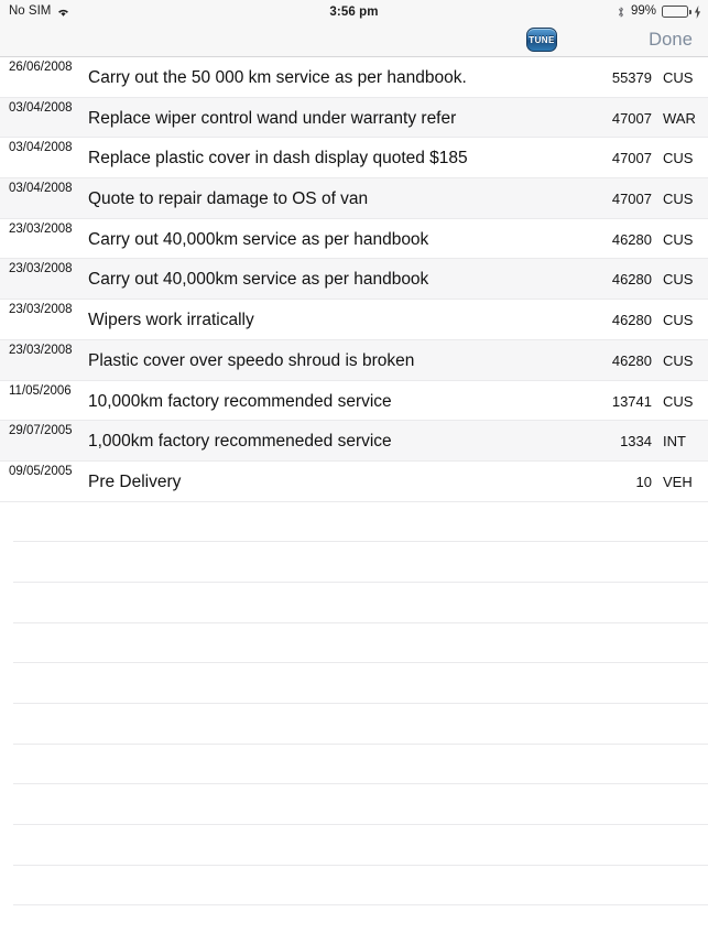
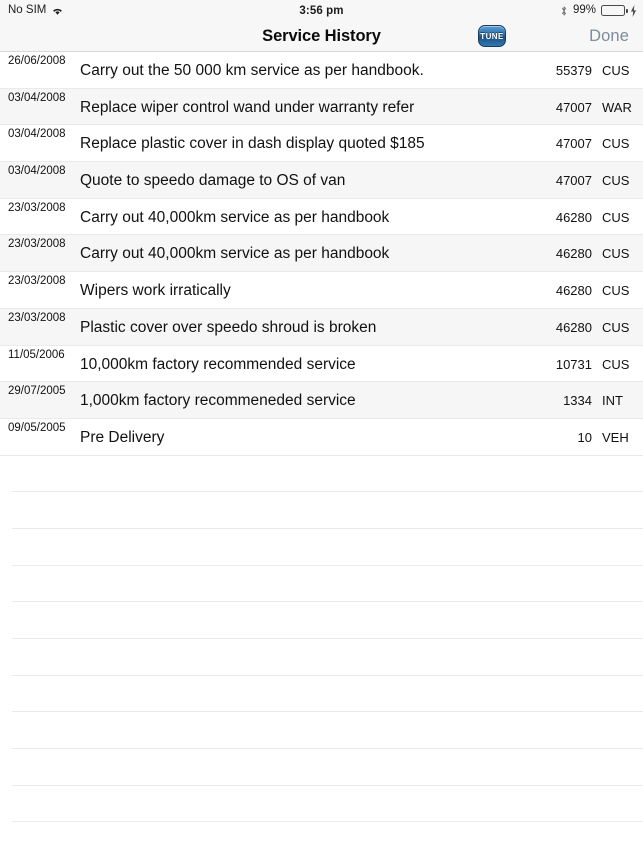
  No SIM
  3:56 pm
  99%
+ Service History
  TUNE
  Done
  26/06/2008
  Carry out the 50 000 km service as per handbook.
  55379
  CUS
  03/04/2008
  Replace wiper control wand under warranty refer
  47007
  WAR
  03/04/2008
  Replace plastic cover in dash display quoted $185
  47007
  CUS
  03/04/2008
- Quote to repair damage to OS of van
+ Quote to speedo damage to OS of van
  47007
  CUS
  23/03/2008
  Carry out 40,000km service as per handbook
  46280
  CUS
  23/03/2008
  Carry out 40,000km service as per handbook
  46280
  CUS
  23/03/2008
  Wipers work irratically
  46280
  CUS
  23/03/2008
  Plastic cover over speedo shroud is broken
  46280
  CUS
  11/05/2006
  10,000km factory recommended service
- 13741
+ 10731
  CUS
  29/07/2005
  1,000km factory recommeneded service
  1334
  INT
  09/05/2005
  Pre Delivery
  10
  VEH
